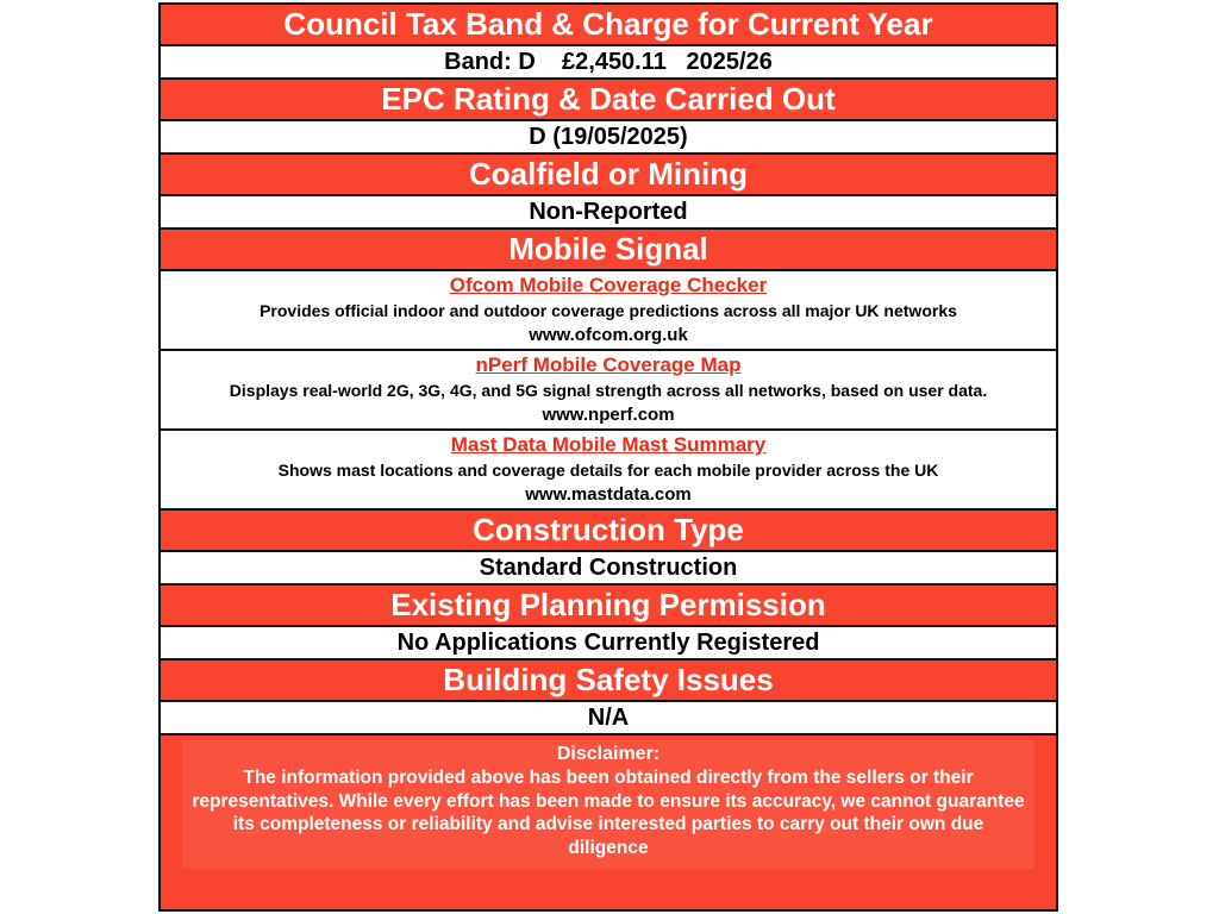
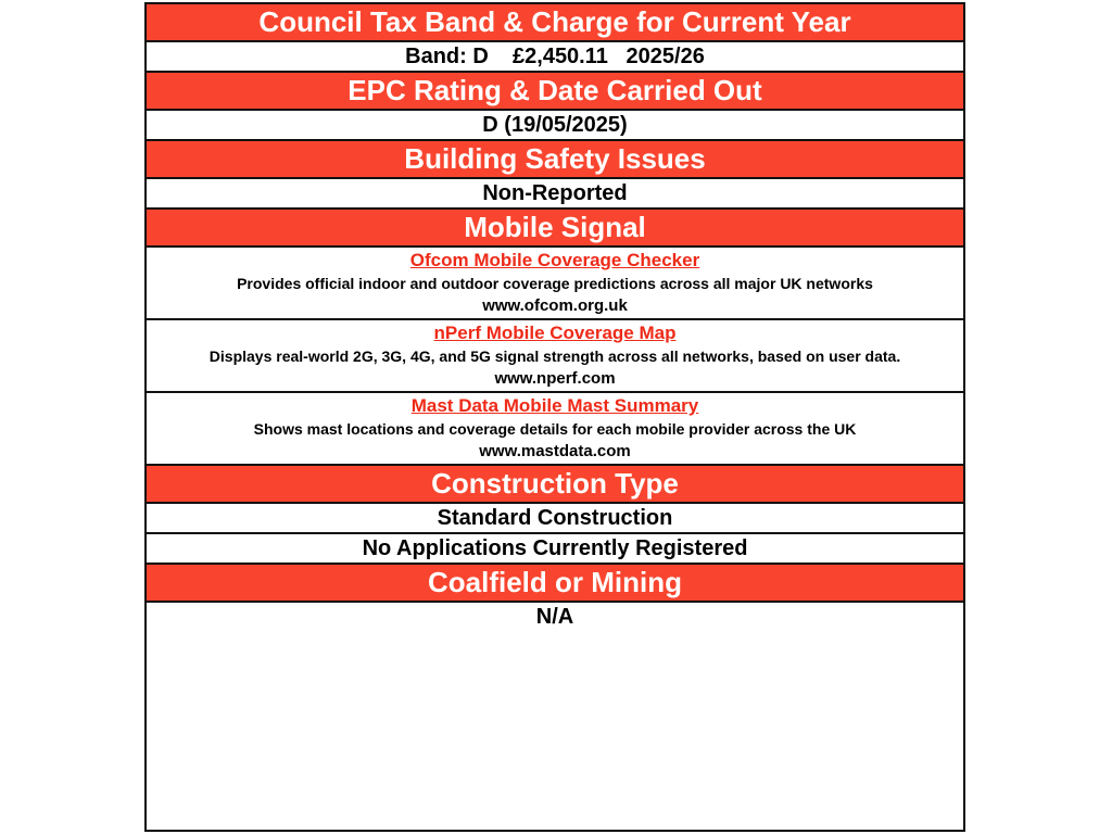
  Council Tax Band & Charge for Current Year
  Band: D £2,450.11 2025/26
  EPC Rating & Date Carried Out
  D (19/05/2025)
- Coalfield or Mining
+ Building Safety Issues
  Non-Reported
  Mobile Signal
  Ofcom Mobile Coverage Checker
  Provides official indoor and outdoor coverage predictions across all major UK networks
  www.ofcom.org.uk
  nPerf Mobile Coverage Map
  Displays real-world 2G, 3G, 4G, and 5G signal strength across all networks, based on user data.
  www.nperf.com
  Mast Data Mobile Mast Summary
  Shows mast locations and coverage details for each mobile provider across the UK
  www.mastdata.com
  Construction Type
  Standard Construction
- Existing Planning Permission
  No Applications Currently Registered
- Building Safety Issues
+ Coalfield or Mining
  N/A
- Disclaimer:
- The information provided above has been obtained directly from the sellers or their representatives. While every effort has been made to ensure its accuracy, we cannot guarantee its completeness or reliability and advise interested parties to carry out their own due diligence
